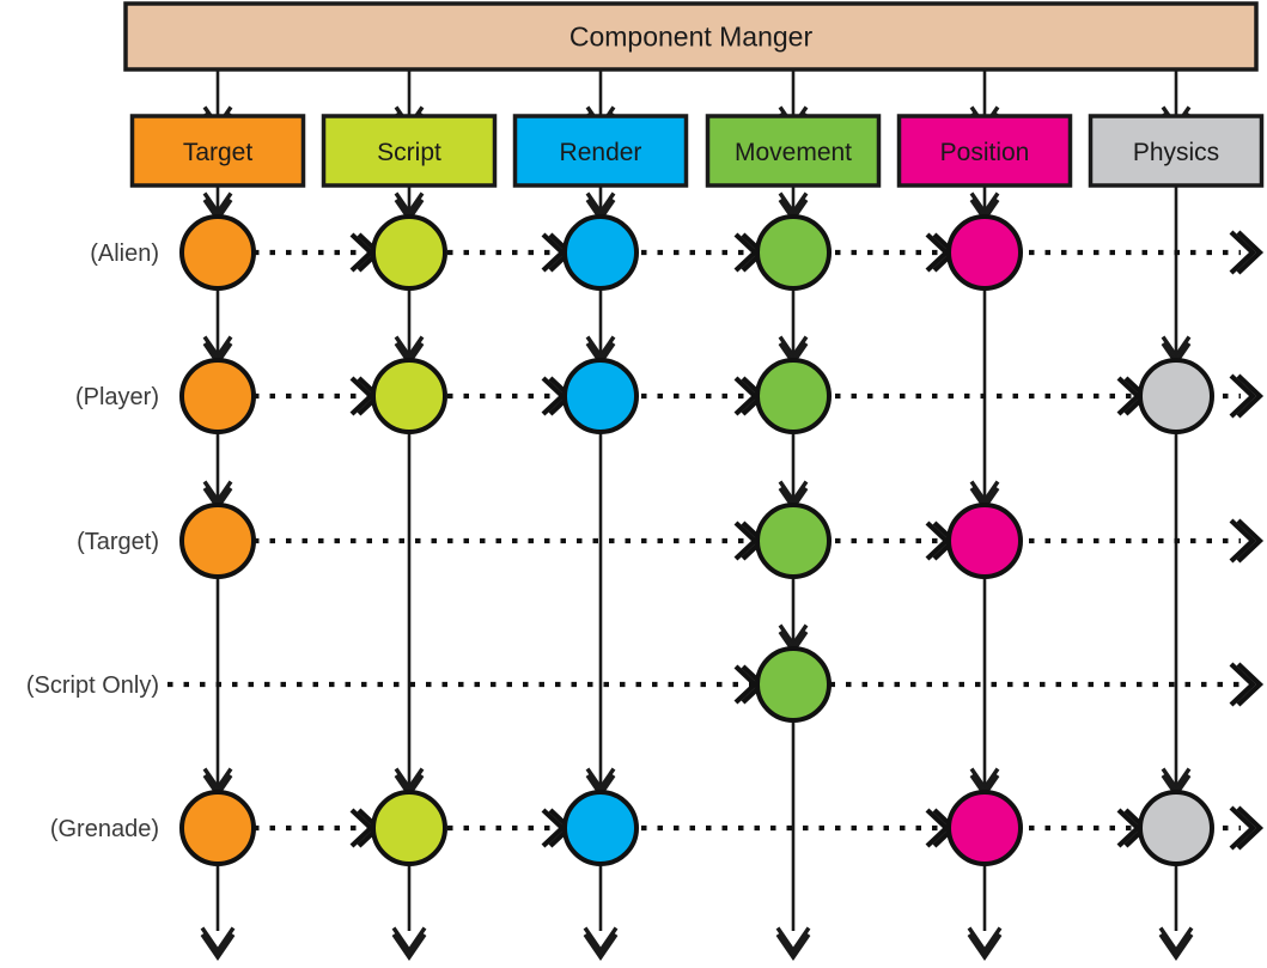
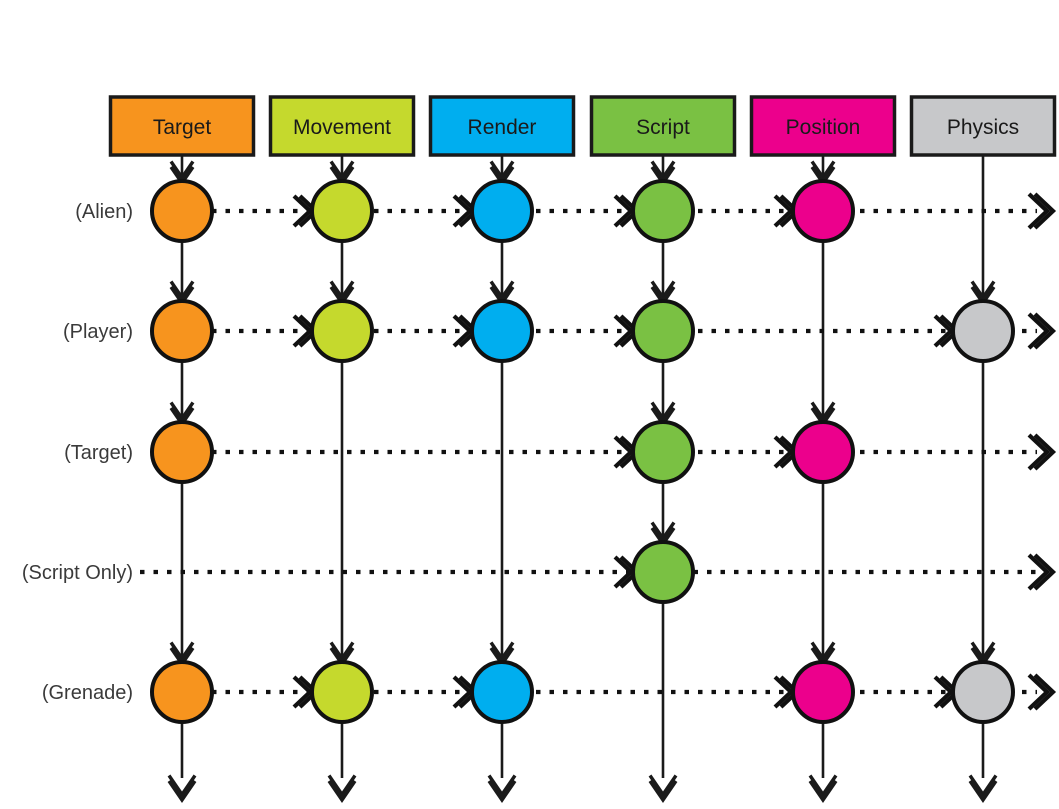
- Component Manger
  Target
- Script
+ Movement
  Render
- Movement
+ Script
  Position
  Physics
  (Alien)
  (Player)
  (Target)
  (Script Only)
  (Grenade)
